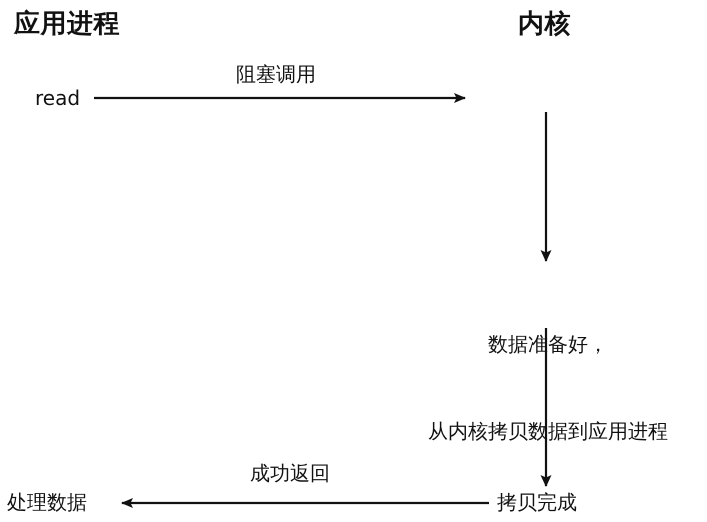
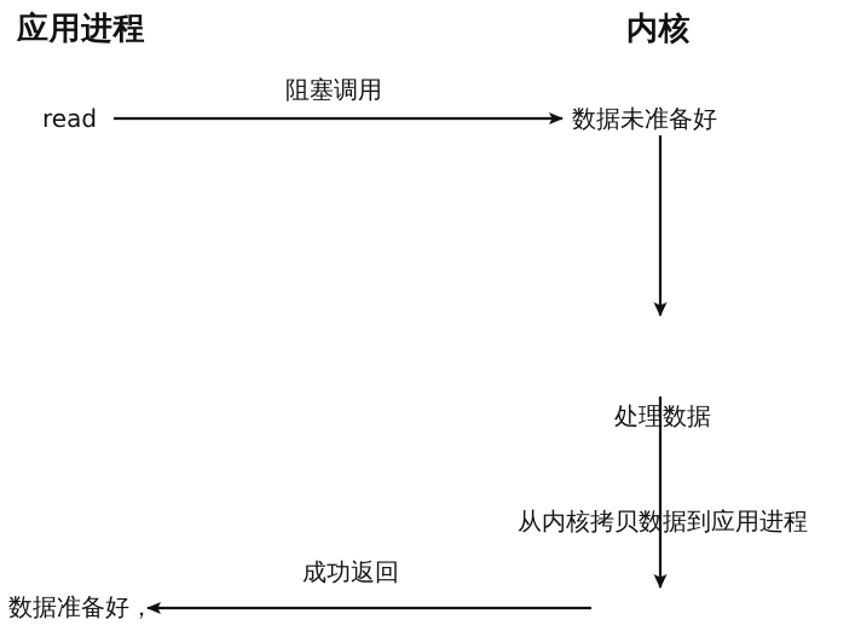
  应用进程
  内核
  read
+ 数据未准备好
- 数据准备好，
+ 处理数据
  从内核拷贝数据到应用进程
- 拷贝完成
- 处理数据
+ 数据准备好，
  阻塞调用
  成功返回
